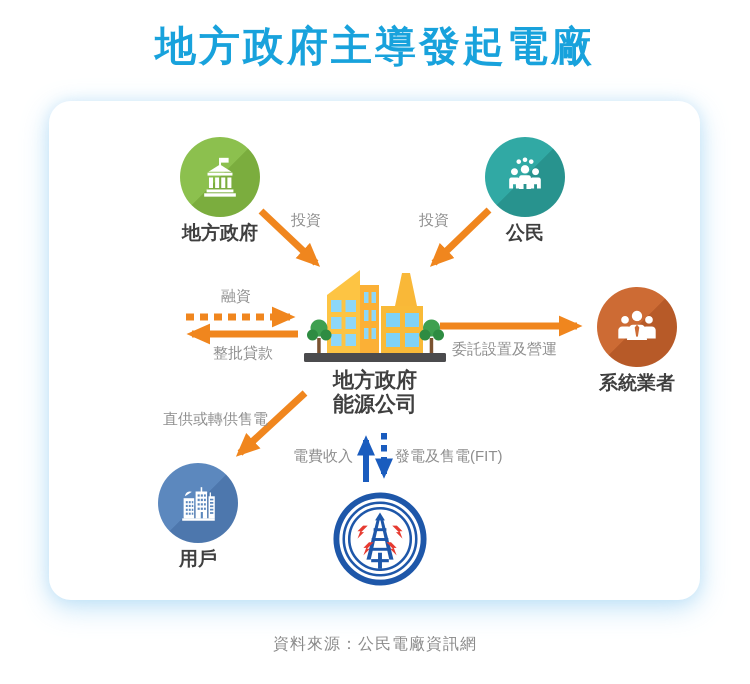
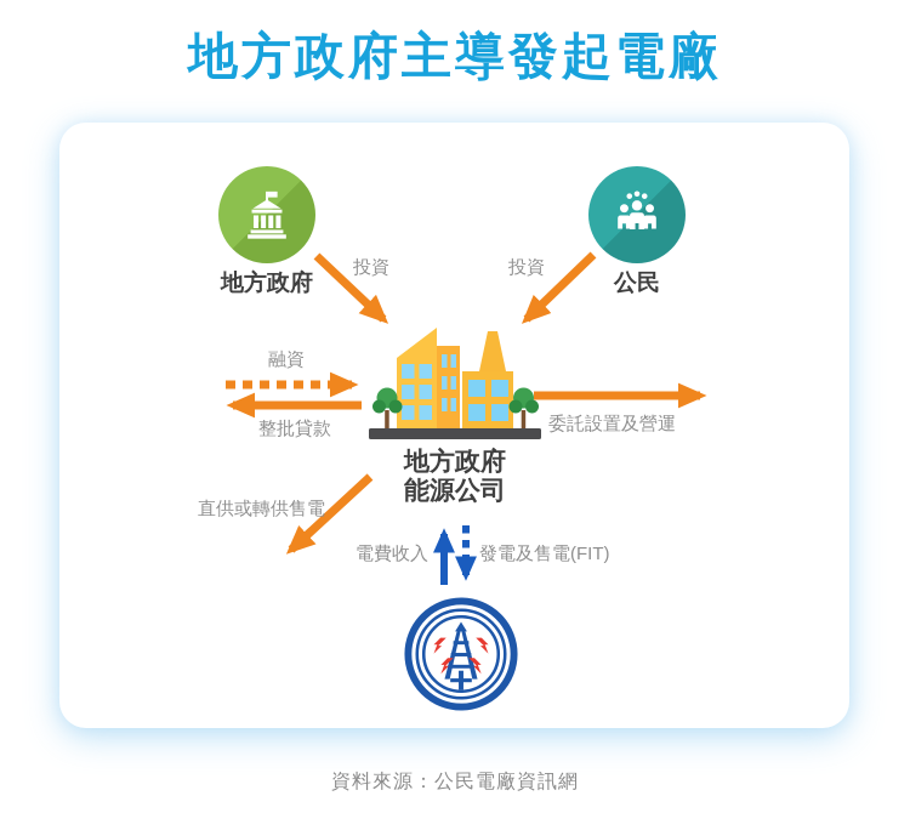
  地方政府主導發起電廠
  地方政府
  公民
- 系統業者
- 用戶
  地方政府
  能源公司
  投資
  投資
  融資
  整批貸款
  委託設置及營運
  直供或轉供售電
  電費收入
  發電及售電(FIT)
  資料來源：公民電廠資訊網
